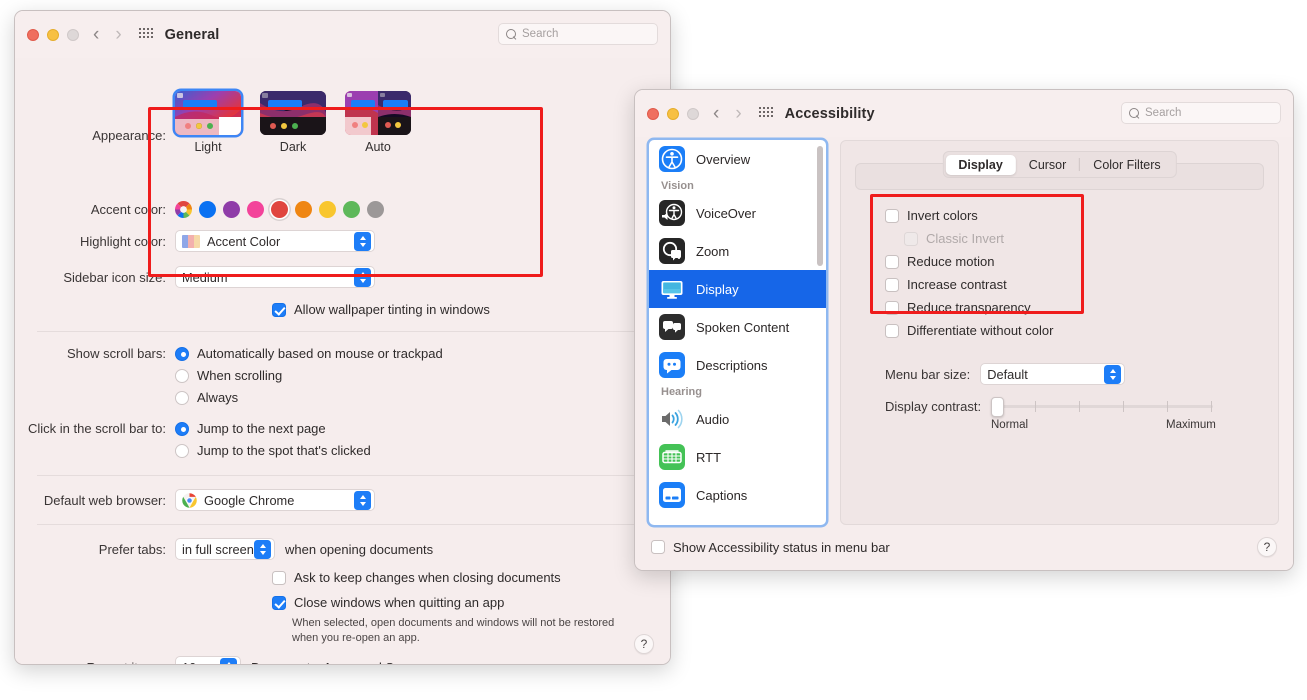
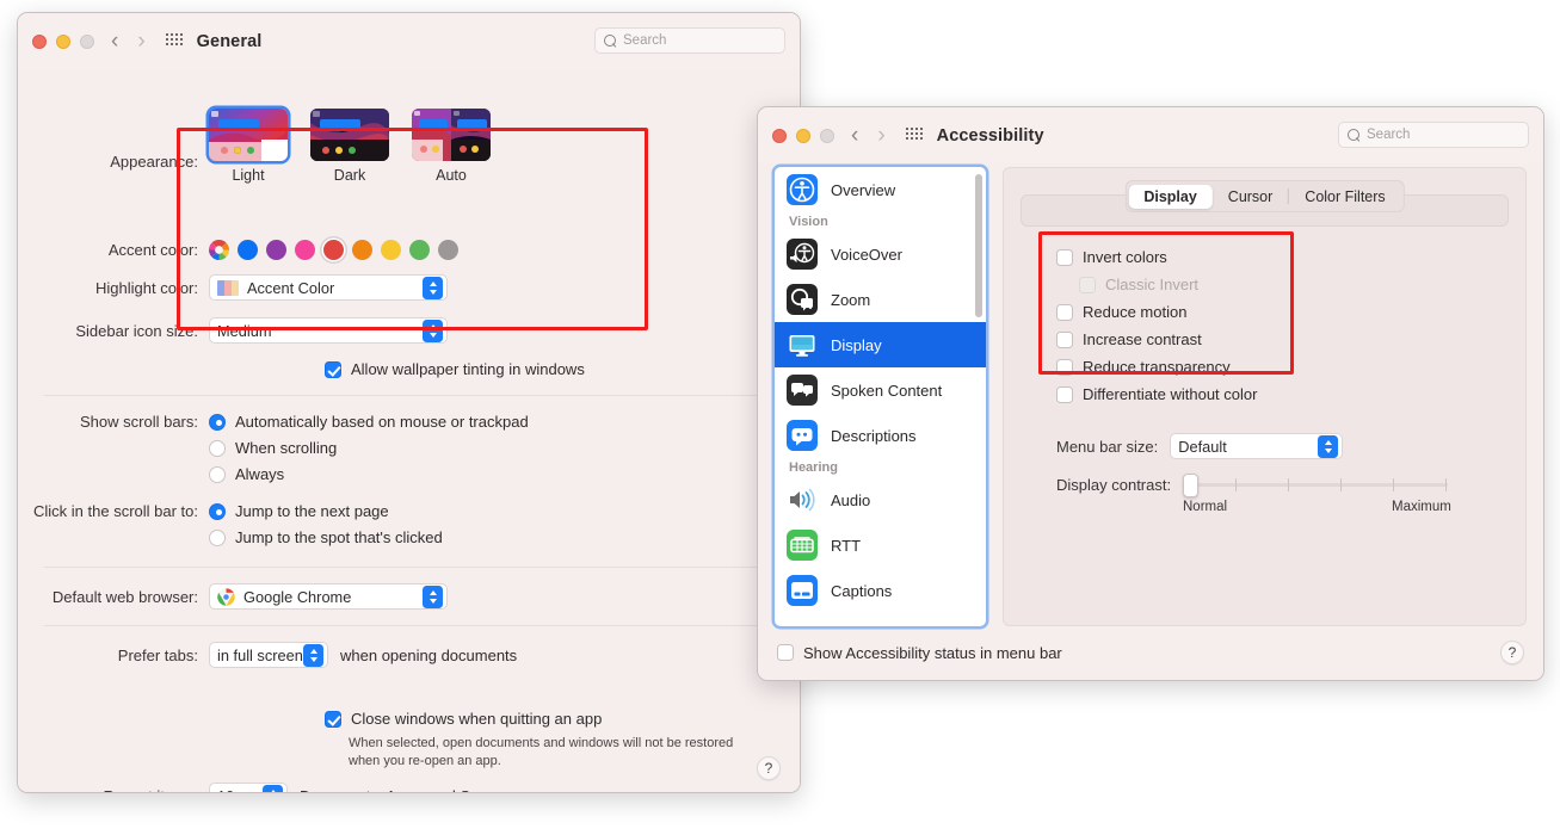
  ‹
  ›
  General
  Search
  Appearance:
  Light
  Dark
  Auto
  Accent color:
  Highlight color:
  Accent Color
  Sidebar icon size:
  Medium
  Allow wallpaper tinting in windows
  Show scroll bars:
  Automatically based on mouse or trackpad
  When scrolling
  Always
  Click in the scroll bar to:
  Jump to the next page
  Jump to the spot that's clicked
  Default web browser:
  Google Chrome
  Prefer tabs:
  in full screen
  when opening documents
- Ask to keep changes when closing documents
  Close windows when quitting an app
  When selected, open documents and windows will not be restored when you re-open an app.
  ?
  ‹
  ›
  Accessibility
  Search
  Overview
  Vision
  VoiceOver
  Zoom
  Display
  Spoken Content
  Descriptions
  Hearing
  Audio
  RTT
  Captions
  Display
  Cursor
  Color Filters
  Invert colors
  Classic Invert
  Reduce motion
  Increase contrast
  Reduce transparency
  Differentiate without color
  Menu bar size:
  Default
  Display contrast:
  Normal
  Maximum
  Show Accessibility status in menu bar
  ?
